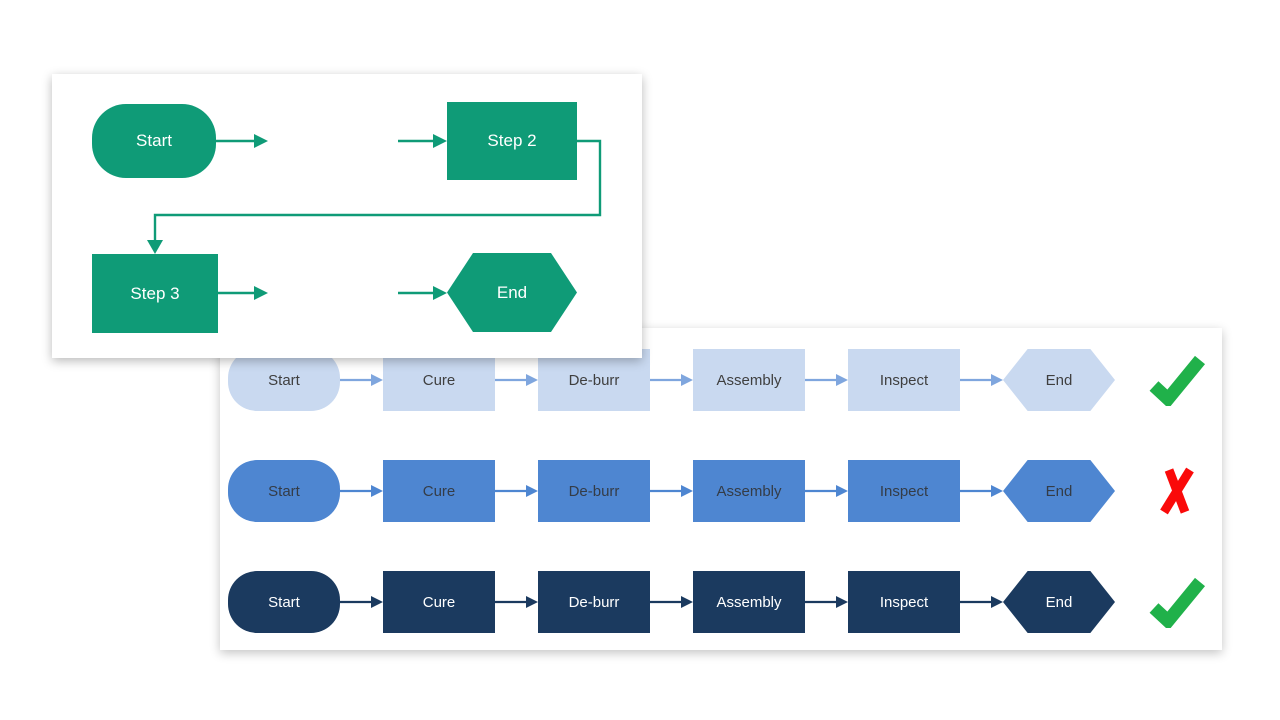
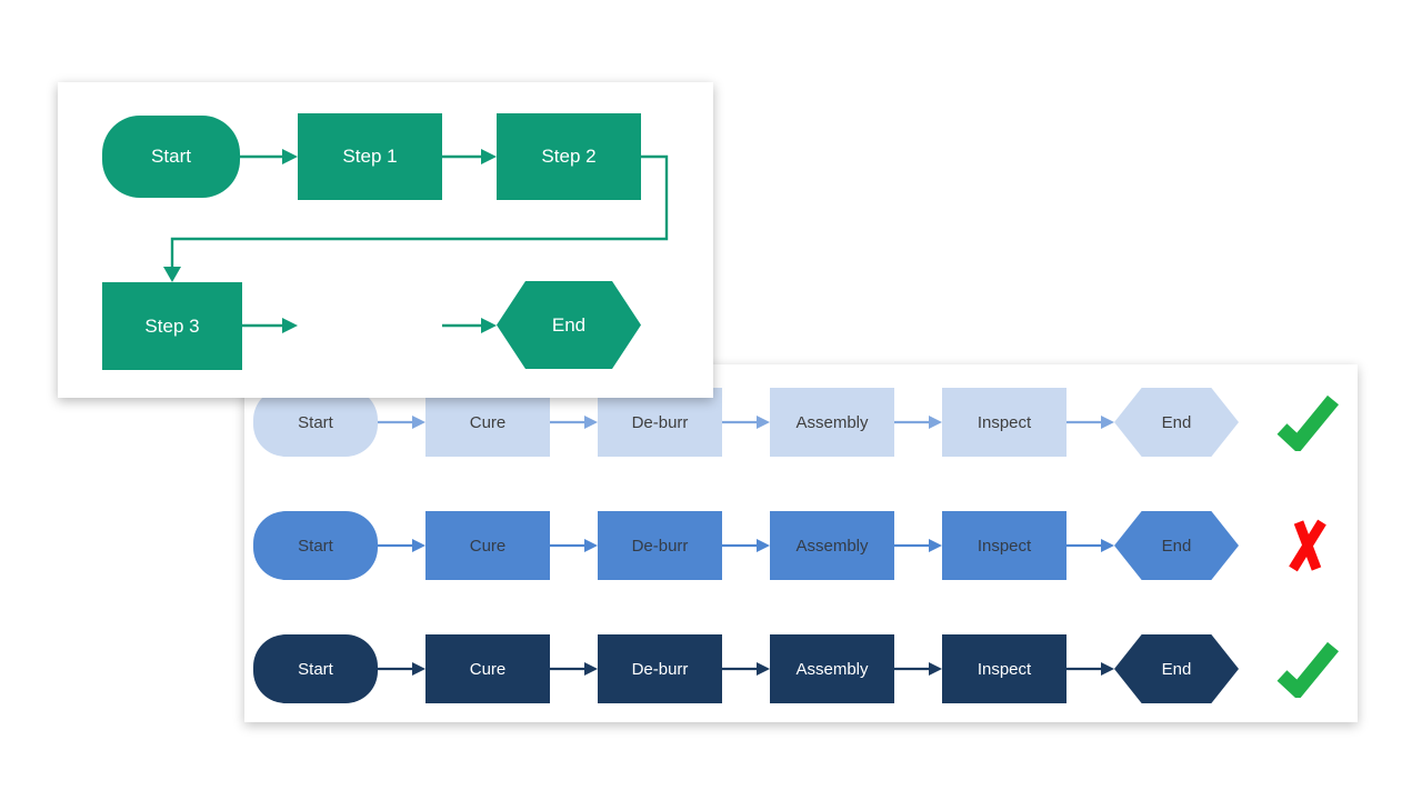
  Start
  Cure
  De-burr
  Assembly
  Inspect
  End
  Start
  Cure
  De-burr
  Assembly
  Inspect
  End
  Start
  Cure
  De-burr
  Assembly
  Inspect
  End
  Start
+ Step 1
  Step 2
  Step 3
  End
